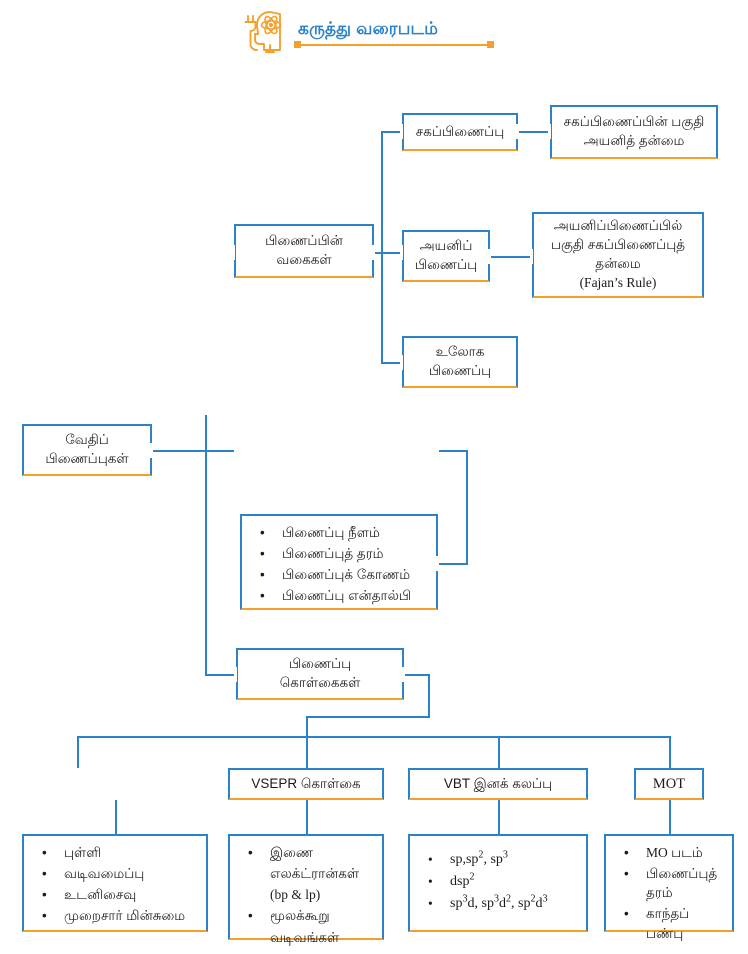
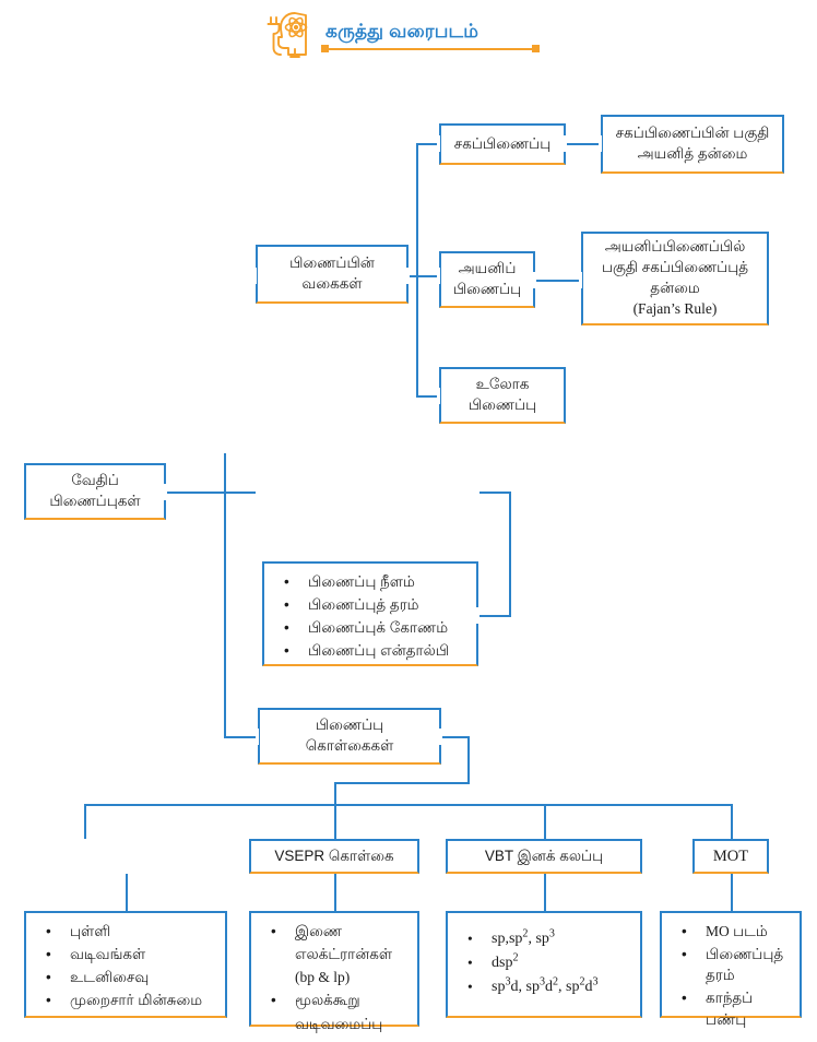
  கருத்து வரைபடம்
  வேதிப்
  பிணைப்புகள்
  பிணைப்பின்
  வகைகள்
  சகப்பிணைப்பு
  சகப்பிணைப்பின் பகுதி
  அயனித் தன்மை
  அயனிப்
  பிணைப்பு
  அயனிப்பிணைப்பில்
  பகுதி சகப்பிணைப்புத்
  தன்மை
  (Fajan’s Rule)
  உலோக
  பிணைப்பு
  •
  பிணைப்பு நீளம்
  •
  பிணைப்புத் தரம்
  •
  பிணைப்புக் கோணம்
  •
  பிணைப்பு என்தால்பி
  பிணைப்பு
  கொள்கைகள்
  VSEPR கொள்கை
  VBT இனக் கலப்பு
  MOT
  •
  புள்ளி
  •
- வடிவமைப்பு
+ வடிவங்கள்
  •
  உடனிசைவு
  •
  முறைசார் மின்சுமை
  •
  இணை
  எலக்ட்ரான்கள்
  (bp & lp)
  •
  மூலக்கூறு
- வடிவங்கள்
+ வடிவமைப்பு
  •
  sp,sp2, sp3
  •
  dsp2
  •
  sp3d, sp3d2, sp2d3
  •
  MO படம்
  •
  பிணைப்புத் தரம்
  •
  காந்தப் பண்பு
